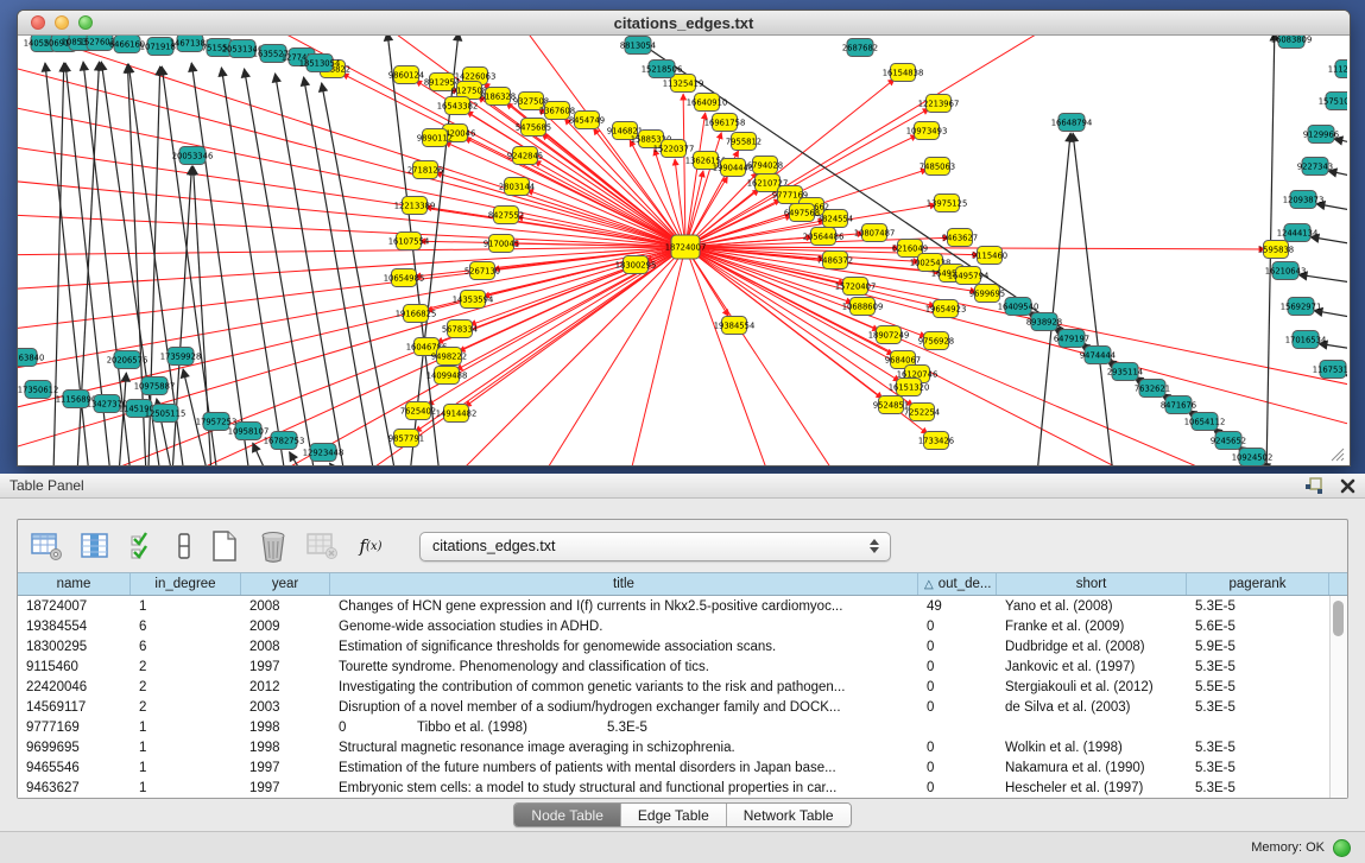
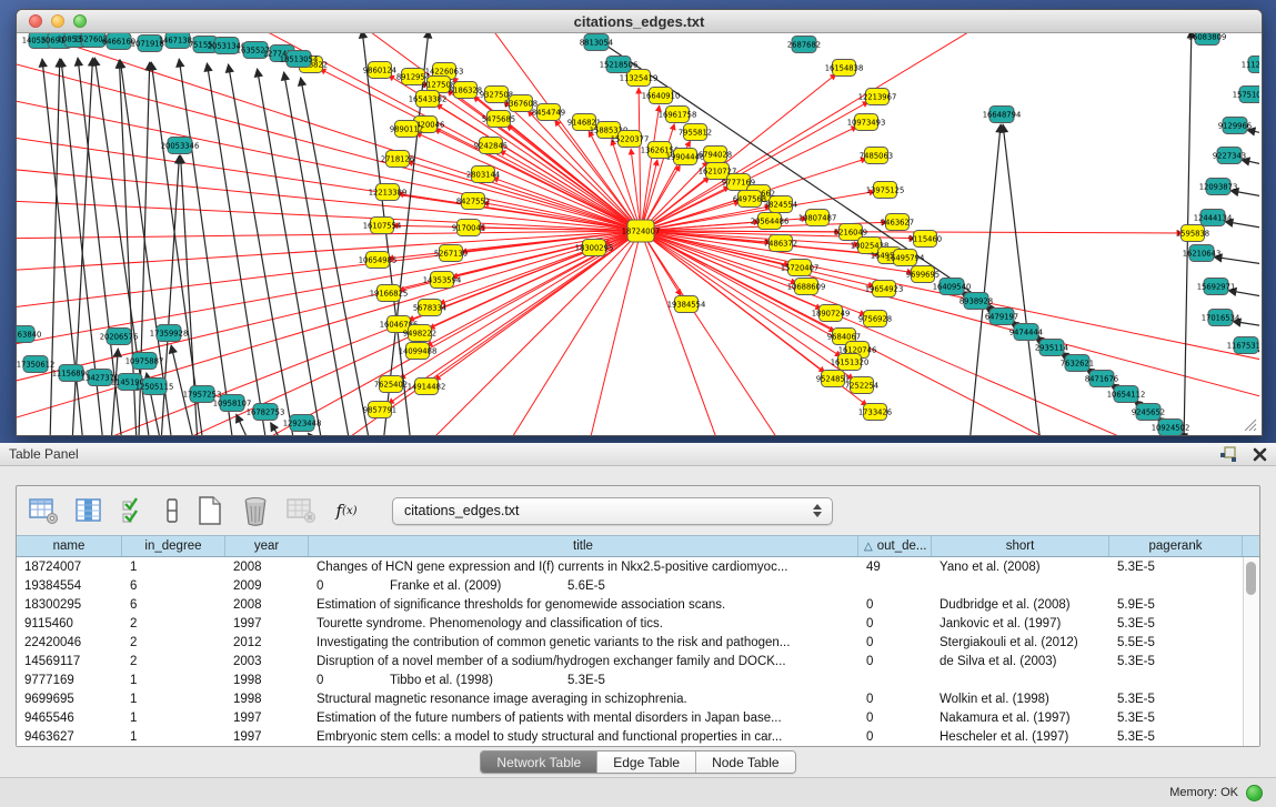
  citations_edges.txt
  9860124
  8912954
  14226063
  9127508
  16543382
  8186328
  9327508
  2367608
  5475685
  8454749
  914682
  1588532
  9890112
  9242845
  2718126
  2803144
  12213389
  8427552
  9170045
  16107554
  5267130
  10654985
  14353594
  19166825
  5678334
  1604678
  9498222
  14099488
  7625402
  14914482
  9857791
  18300295
  11325419
  16640910
  16961758
  7955812
  15220377
  1362615
  19904448
  6794028
  16210727
  9777169
  16154838
  12213967
  10973493
  7485063
  13975125
  9463627
  9115460
  6216049
  10025438
  16495794
  9699695
  19654923
  10807487
  3824554
  6497568
  20564486
  7486372
  15720407
  10688609
  18907249
  9756928
  9684067
  16120746
  16151320
  9524851
  7252254
  1733426
  19384554
  1595838
  6466160
  1071918
  1467138
  75155
  2053134
  1635527
  18513054
  8813054
  15218506
  2687682
  16648794
  20053346
  20206576
  17359928
  10975887
  17350612
  1115689
  13427370
  114519
  12505115
  17957253
  10958107
  16782753
  12923448
  16409540
  8938928
  6479197
  9474444
  2935114
  7632621
  8471676
  10654112
  9245652
  10924502
  157510
  9129966
  9227343
  12093873
  12444134
  16210643
  15692971
  17016534
  1167531
  18724007
  Table Panel
  f
  (x)
  citations_edges.txt
  name
  in_degree
  year
  title
  △
  out_de...
  short
  pagerank
  18724007
  1
  2008
  Changes of HCN gene expression and I(f) currents in Nkx2.5-positive cardiomyoc...
  49
  Yano et al. (2008)
  5.3E-5
  19384554
  6
  2009
- Genome-wide association studies in ADHD.
  0
  Franke et al. (2009)
  5.6E-5
  18300295
  6
  2008
  Estimation of significance thresholds for genomewide association scans.
  0
  Dudbridge et al. (2008)
  5.9E-5
  9115460
  2
  1997
  Tourette syndrome. Phenomenology and classification of tics.
  0
  Jankovic et al. (1997)
  5.3E-5
  22420046
  2
  2012
  Investigating the contribution of common genetic variants to the risk and pathogen...
  0
  Stergiakouli et al. (2012)
  5.5E-5
  14569117
  2
  2003
  Disruption of a novel member of a sodium/hydrogen exchanger family and DOCK...
  0
  de Silva et al. (2003)
  5.3E-5
  9777169
  1
  1998
  0
  Tibbo et al. (1998)
  5.3E-5
  9699695
  1
  1998
  Structural magnetic resonance image averaging in schizophrenia.
  0
  Wolkin et al. (1998)
  5.3E-5
  9465546
  1
  1997
  Estimation of the future numbers of patients with mental disorders in Japan base...
  0
- Nakamura et al. (1990)
+ Nakamura et al. (1997)
  5.3E-5
  9463627
  1
  1997
  Embryonic stem cells: a model to study structural and functional properties in car...
  0
  Hescheler et al. (1997)
  5.3E-5
- Node Table
+ Network Table
  Edge Table
- Network Table
+ Node Table
  Memory: OK
